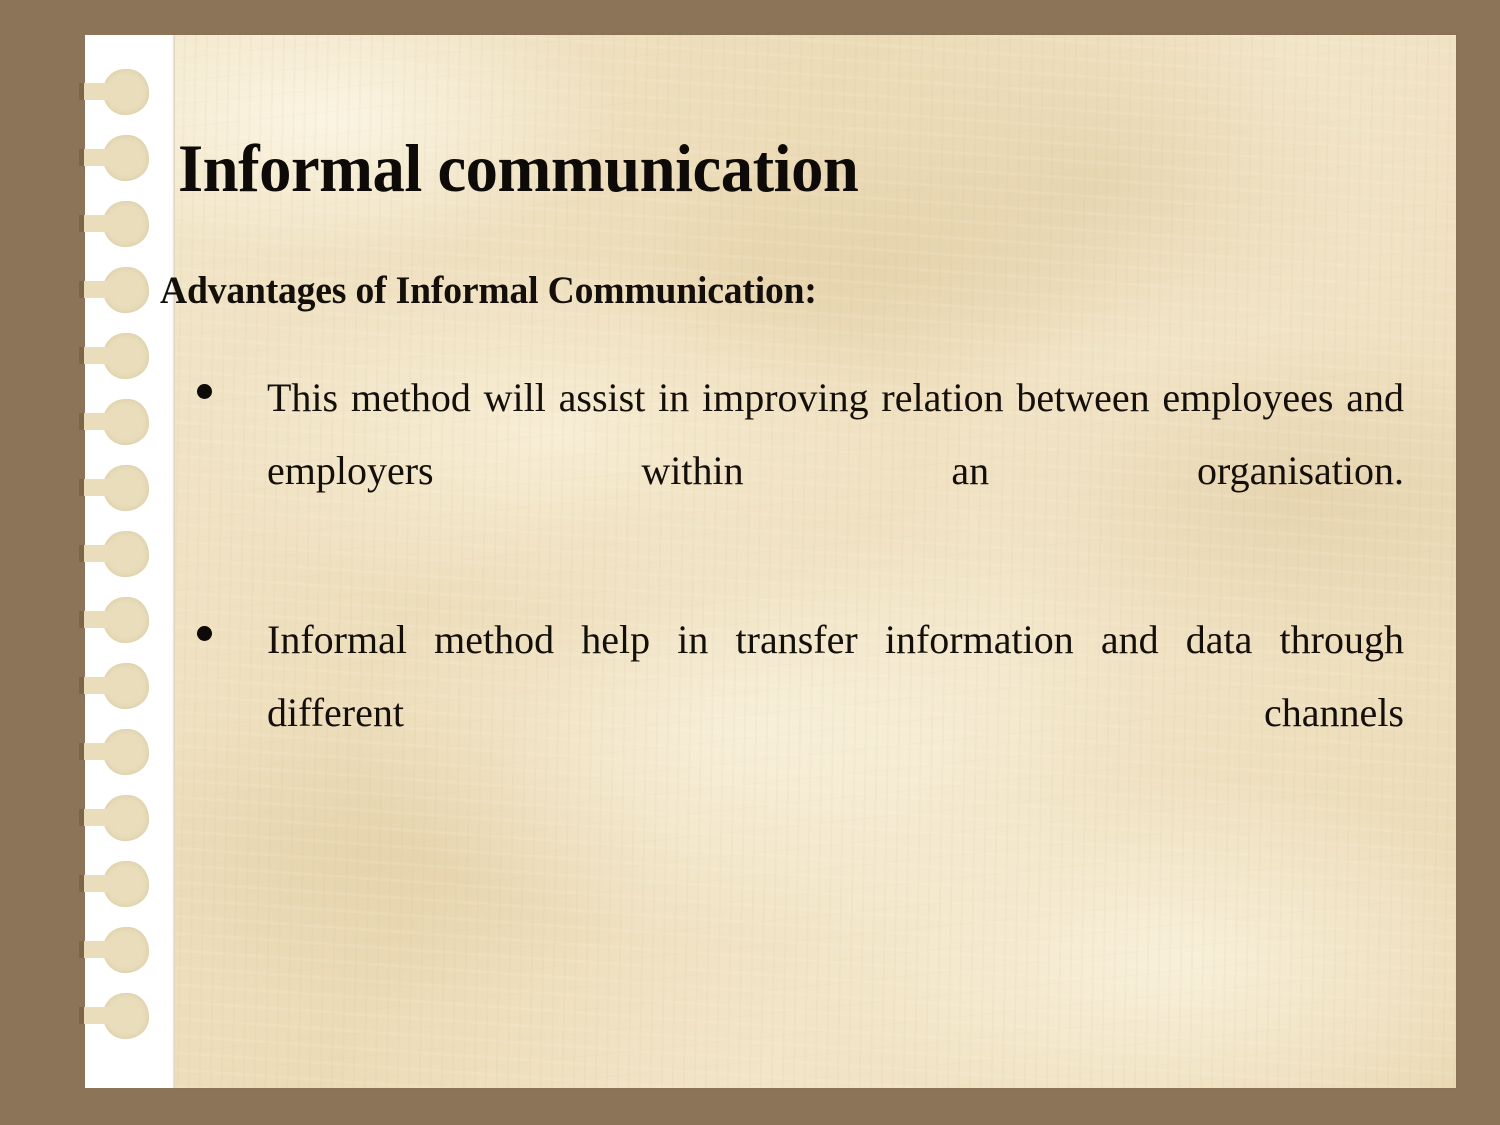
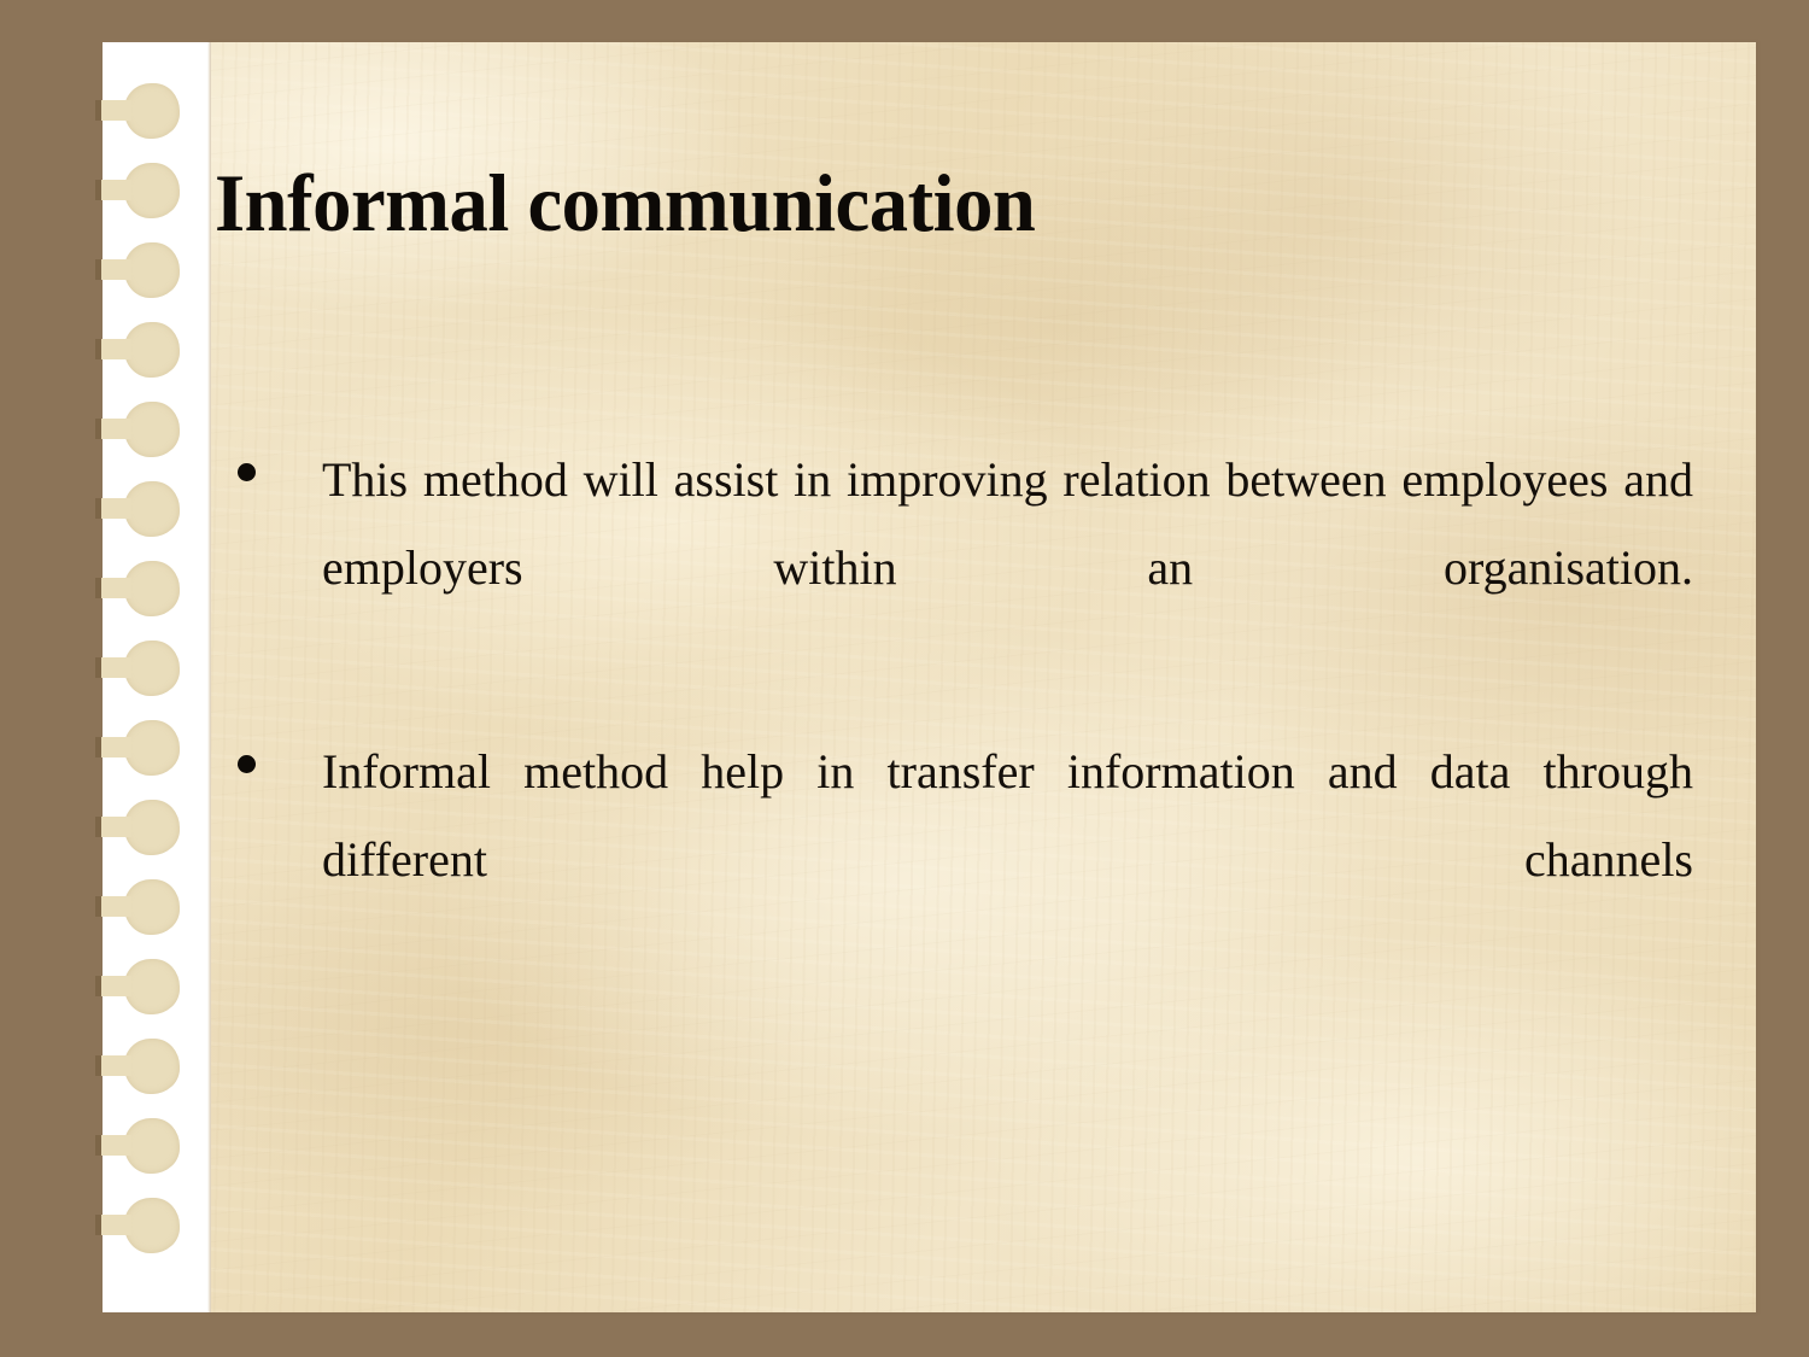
  Informal communication
- Advantages of Informal Communication:
  This method will assist in improving relation between employees and employers within an organisation.
  Informal method help in transfer information and data through different channels
